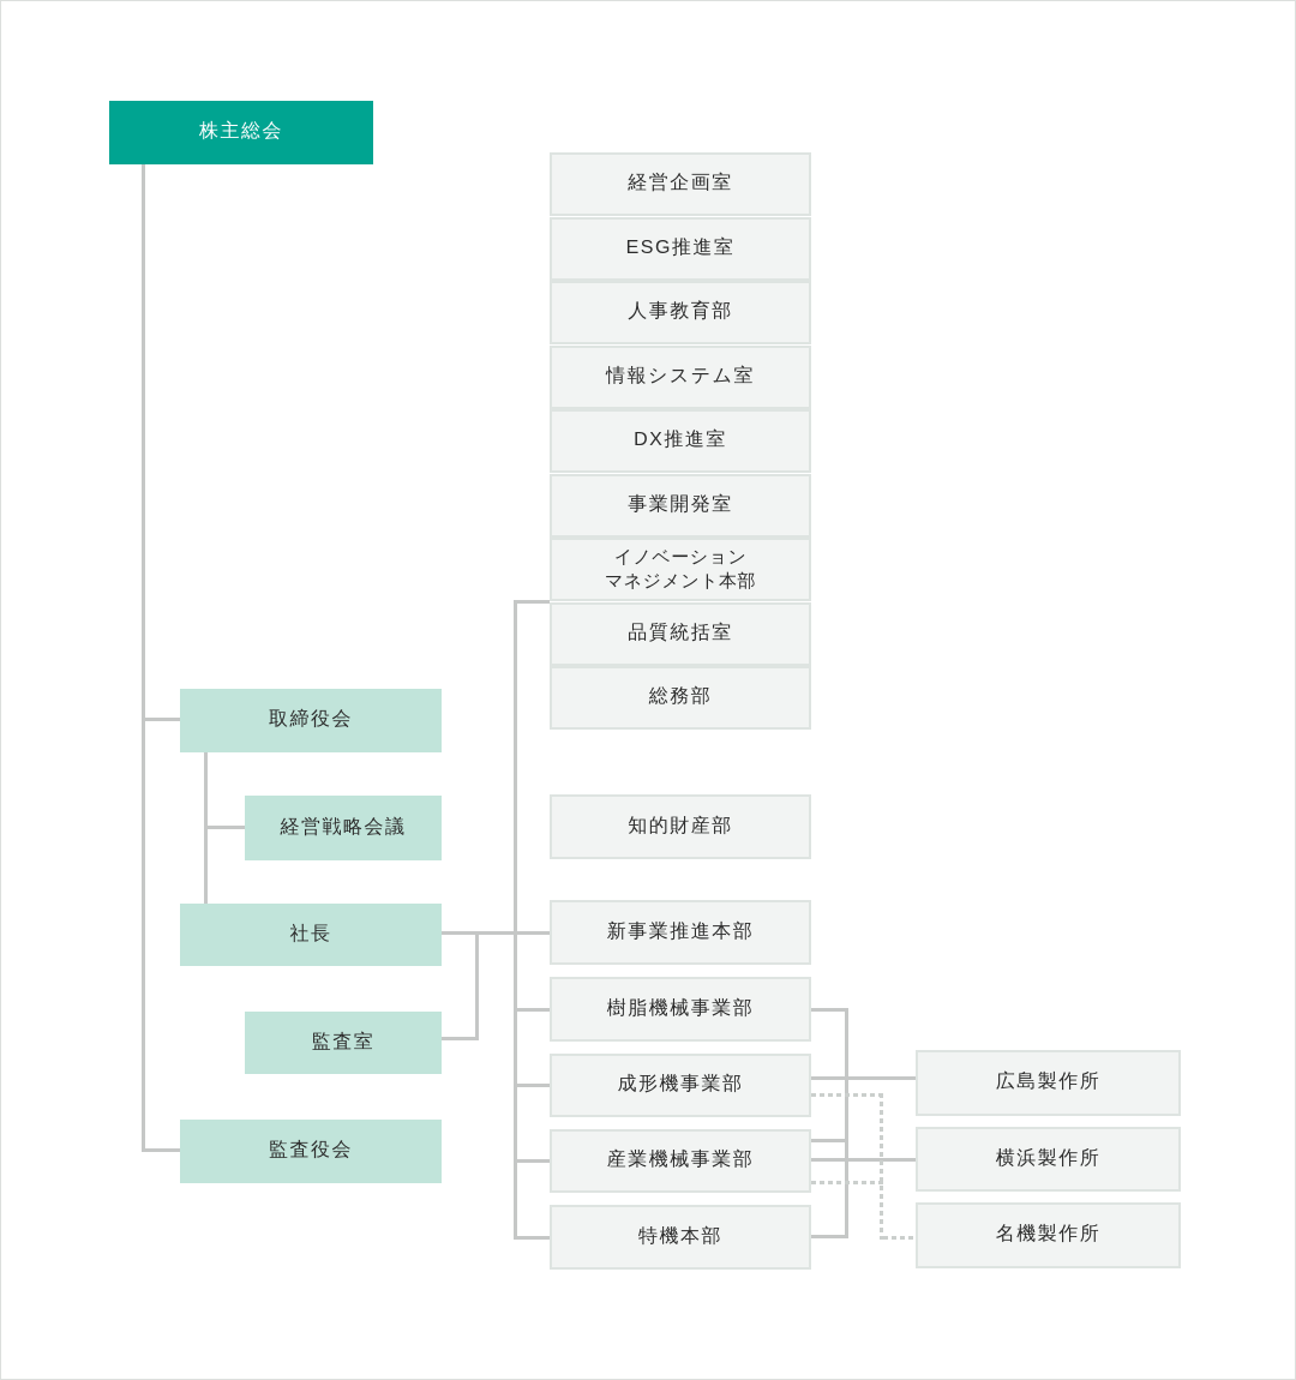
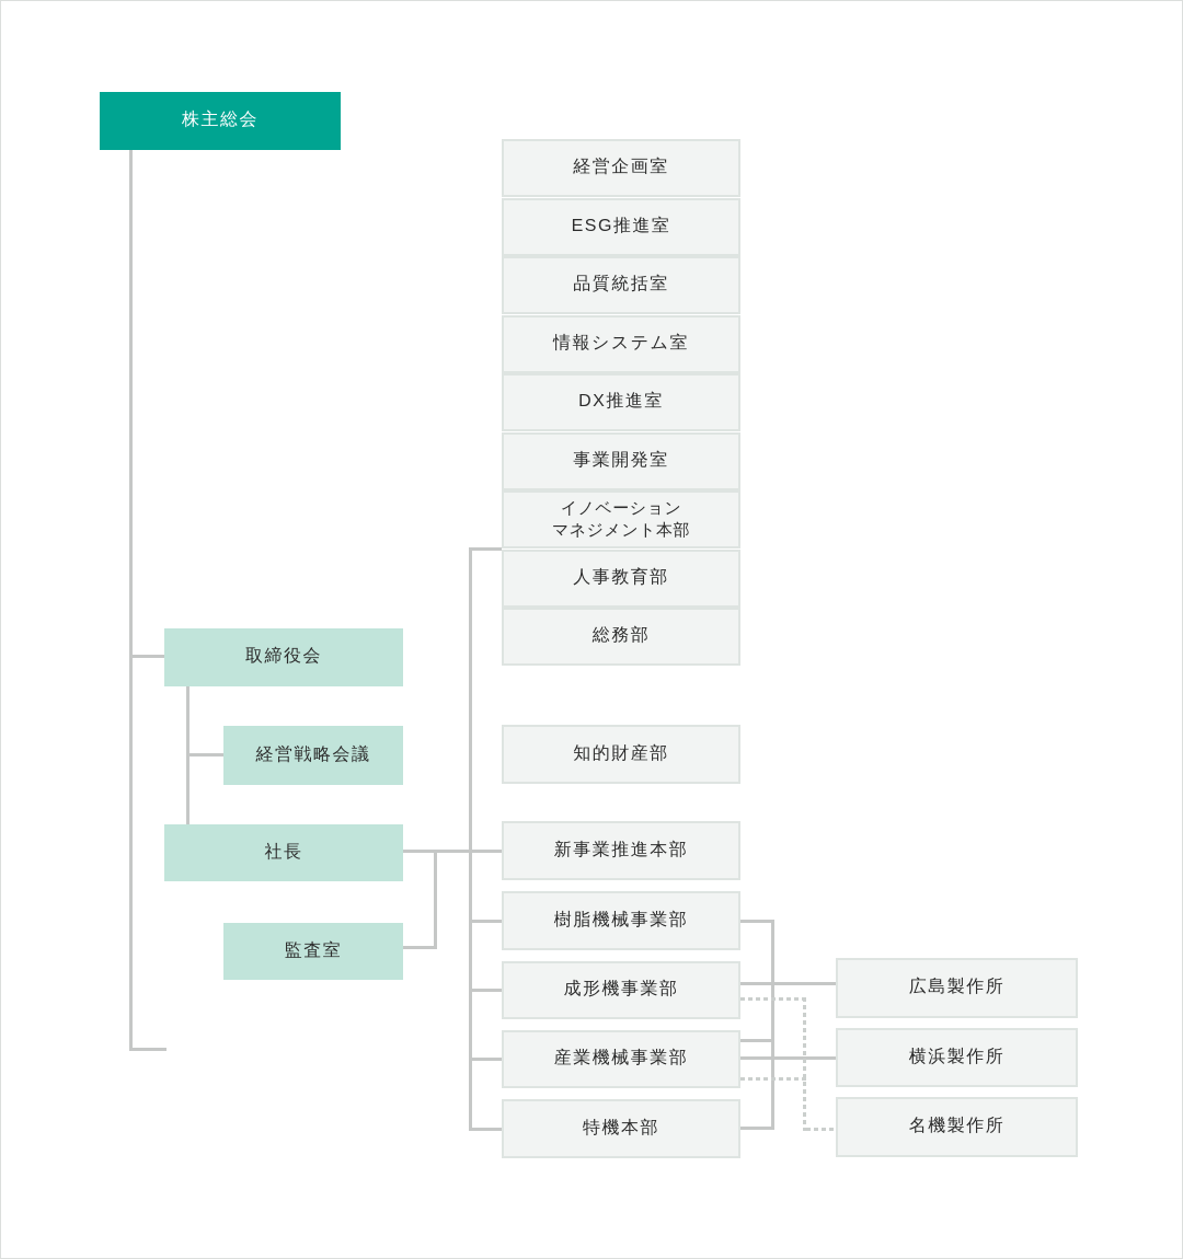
  株主総会
  取締役会
  経営戦略会議
  社長
  監査室
- 監査役会
  経営企画室
  ESG推進室
- 人事教育部
+ 品質統括室
  情報システム室
  DX推進室
  事業開発室
  イノベーション
  マネジメント本部
- 品質統括室
+ 人事教育部
  総務部
  知的財産部
  新事業推進本部
  樹脂機械事業部
  成形機事業部
  産業機械事業部
  特機本部
  広島製作所
  横浜製作所
  名機製作所
